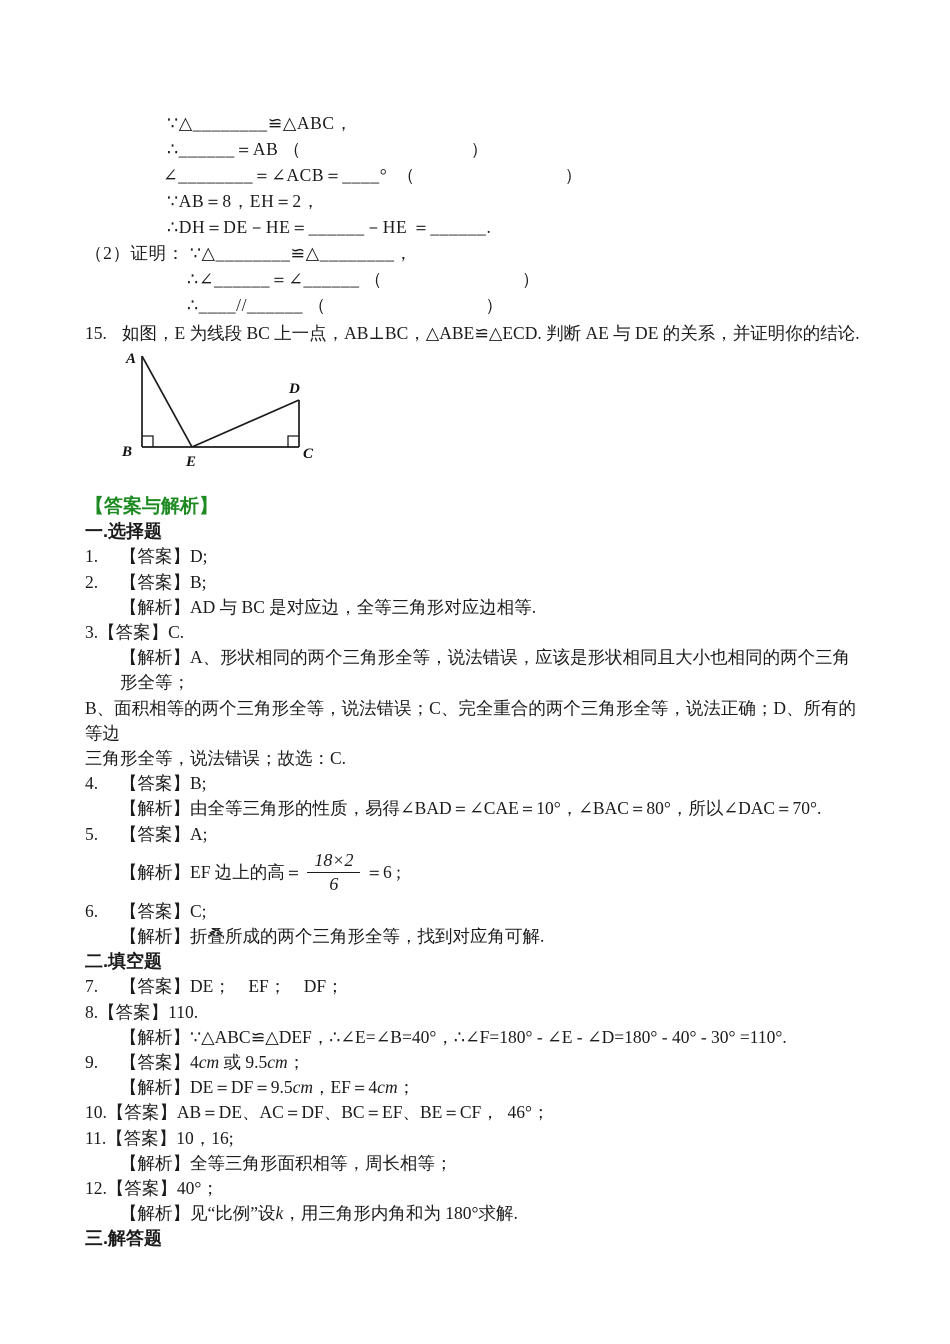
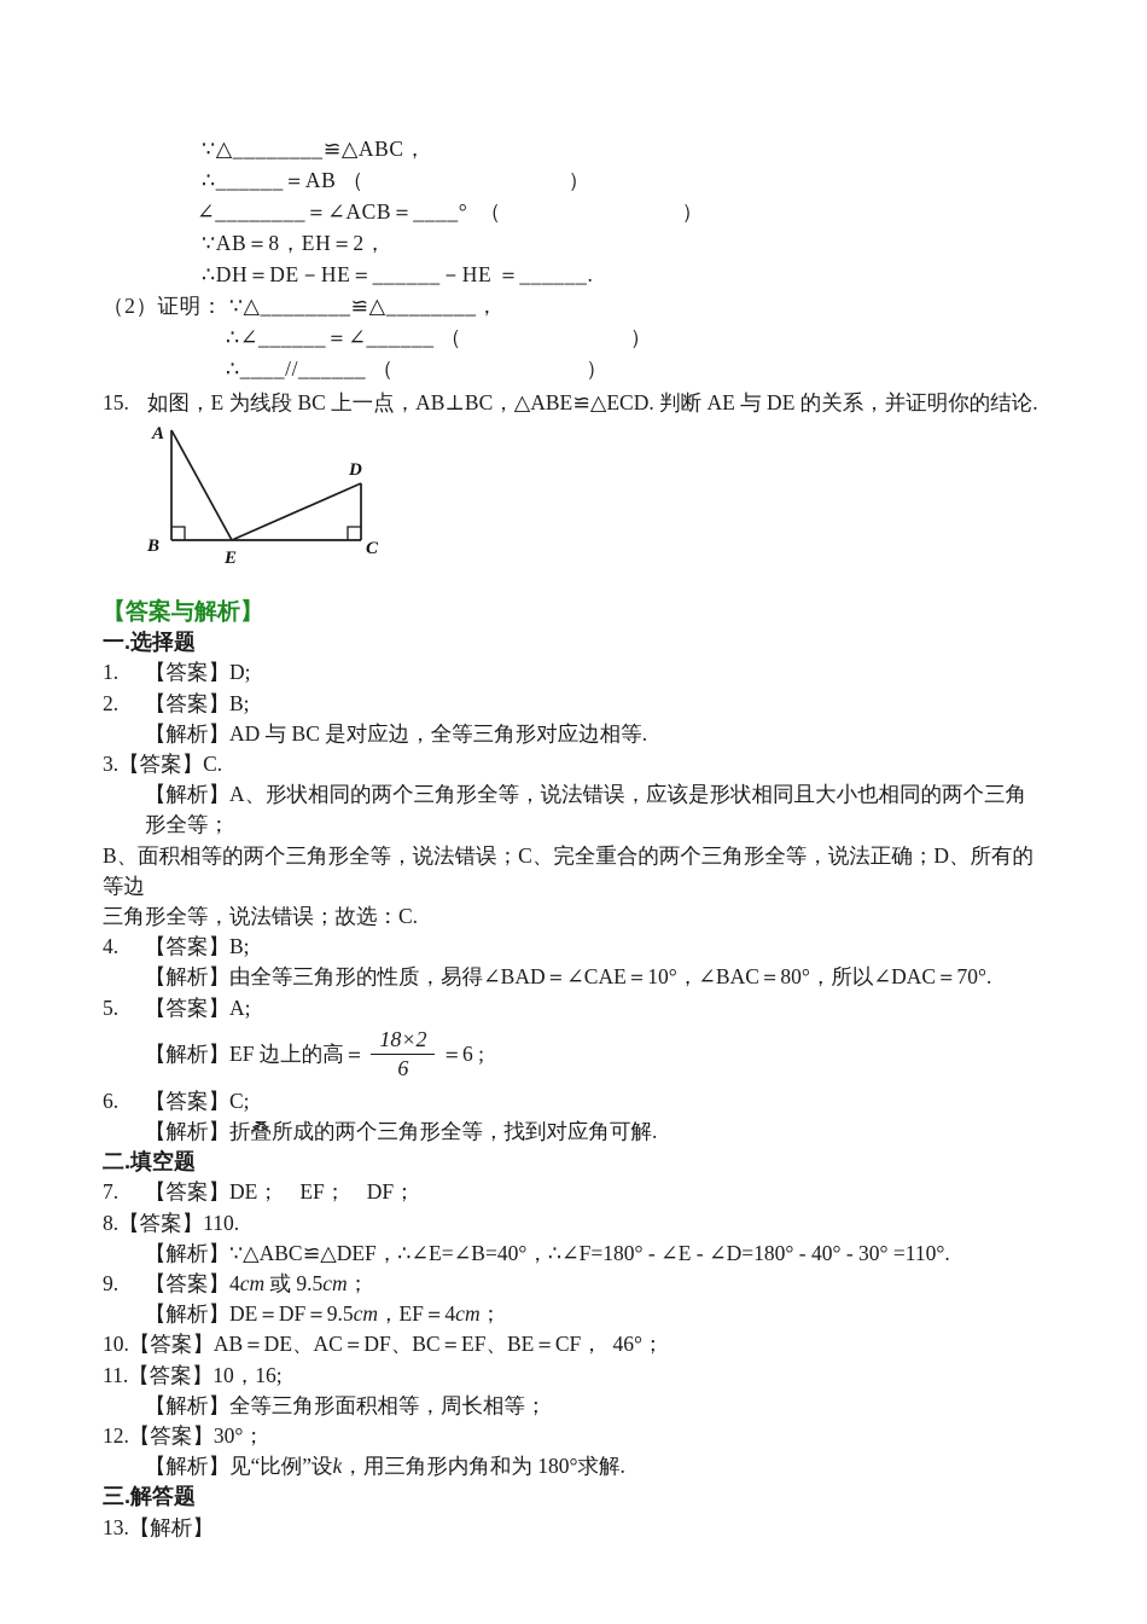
  ∵△________≌△ABC，
  ∴______＝AB （ ）
  ∠________＝∠ACB＝____° （ ）
  ∵AB＝8，EH＝2，
  ∴DH＝DE－HE＝______－HE ＝______.
  （2）证明： ∵△________≌△________，
  ∴∠______＝∠______ （ ）
  ∴____//______ （ ）
  15.
  如图，E 为线段 BC 上一点，AB⊥BC，△ABE≌△ECD. 判断 AE 与 DE 的关系，并证明你的结论.
  A
  B
  E
  D
  C
  【答案与解析】
  一.选择题
  1.
  【答案】D;
  2.
  【答案】B;
  【解析】AD 与 BC 是对应边，全等三角形对应边相等.
  3.
  【答案】C.
  【解析】A、形状相同的两个三角形全等，说法错误，应该是形状相同且大小也相同的两个三角形全等；
  B、面积相等的两个三角形全等，说法错误；C、完全重合的两个三角形全等，说法正确；D、所有的等边
  三角形全等，说法错误；故选：C.
  4.
  【答案】B;
  【解析】由全等三角形的性质，易得∠BAD＝∠CAE＝10°，∠BAC＝80°，所以∠DAC＝70°.
  5.
  【答案】A;
  【解析】EF 边上的高＝
  18×2
  6
  ＝6 ;
  6.
  【答案】C;
  【解析】折叠所成的两个三角形全等，找到对应角可解.
  二.填空题
  7.
  【答案】DE； EF； DF；
  8.
  【答案】110.
  【解析】∵△ABC≌△DEF，∴∠E=∠B=40°，∴∠F=180° - ∠E - ∠D=180° - 40° - 30° =110°.
  9.
  【答案】4cm 或 9.5cm；
  【解析】DE＝DF＝9.5cm，EF＝4cm；
  10.
  【答案】AB＝DE、AC＝DF、BC＝EF、BE＝CF， 46°；
  11.
  【答案】10，16;
  【解析】全等三角形面积相等，周长相等；
  12.
- 【答案】40°；
+ 【答案】30°；
  【解析】见“比例”设k，用三角形内角和为 180°求解.
  三.解答题
+ 13.
+ 【解析】
